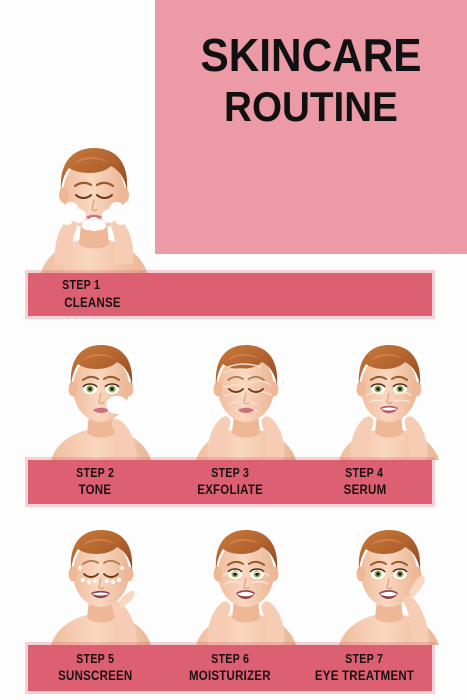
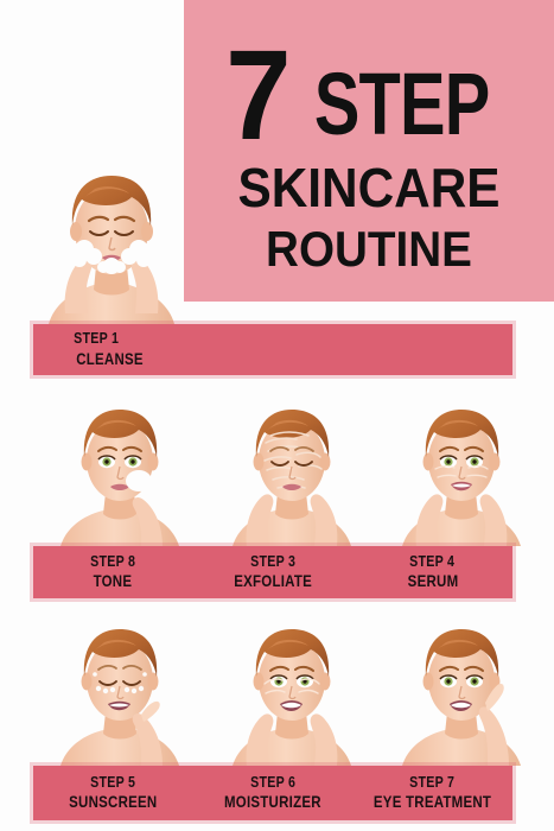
+ 7
+ STEP
  SKINCARE
  ROUTINE
  STEP 1
  CLEANSE
- STEP 2
+ STEP 8
  TONE
  STEP 3
  EXFOLIATE
  STEP 4
  SERUM
  STEP 5
  SUNSCREEN
  STEP 6
  MOISTURIZER
  STEP 7
  EYE TREATMENT
